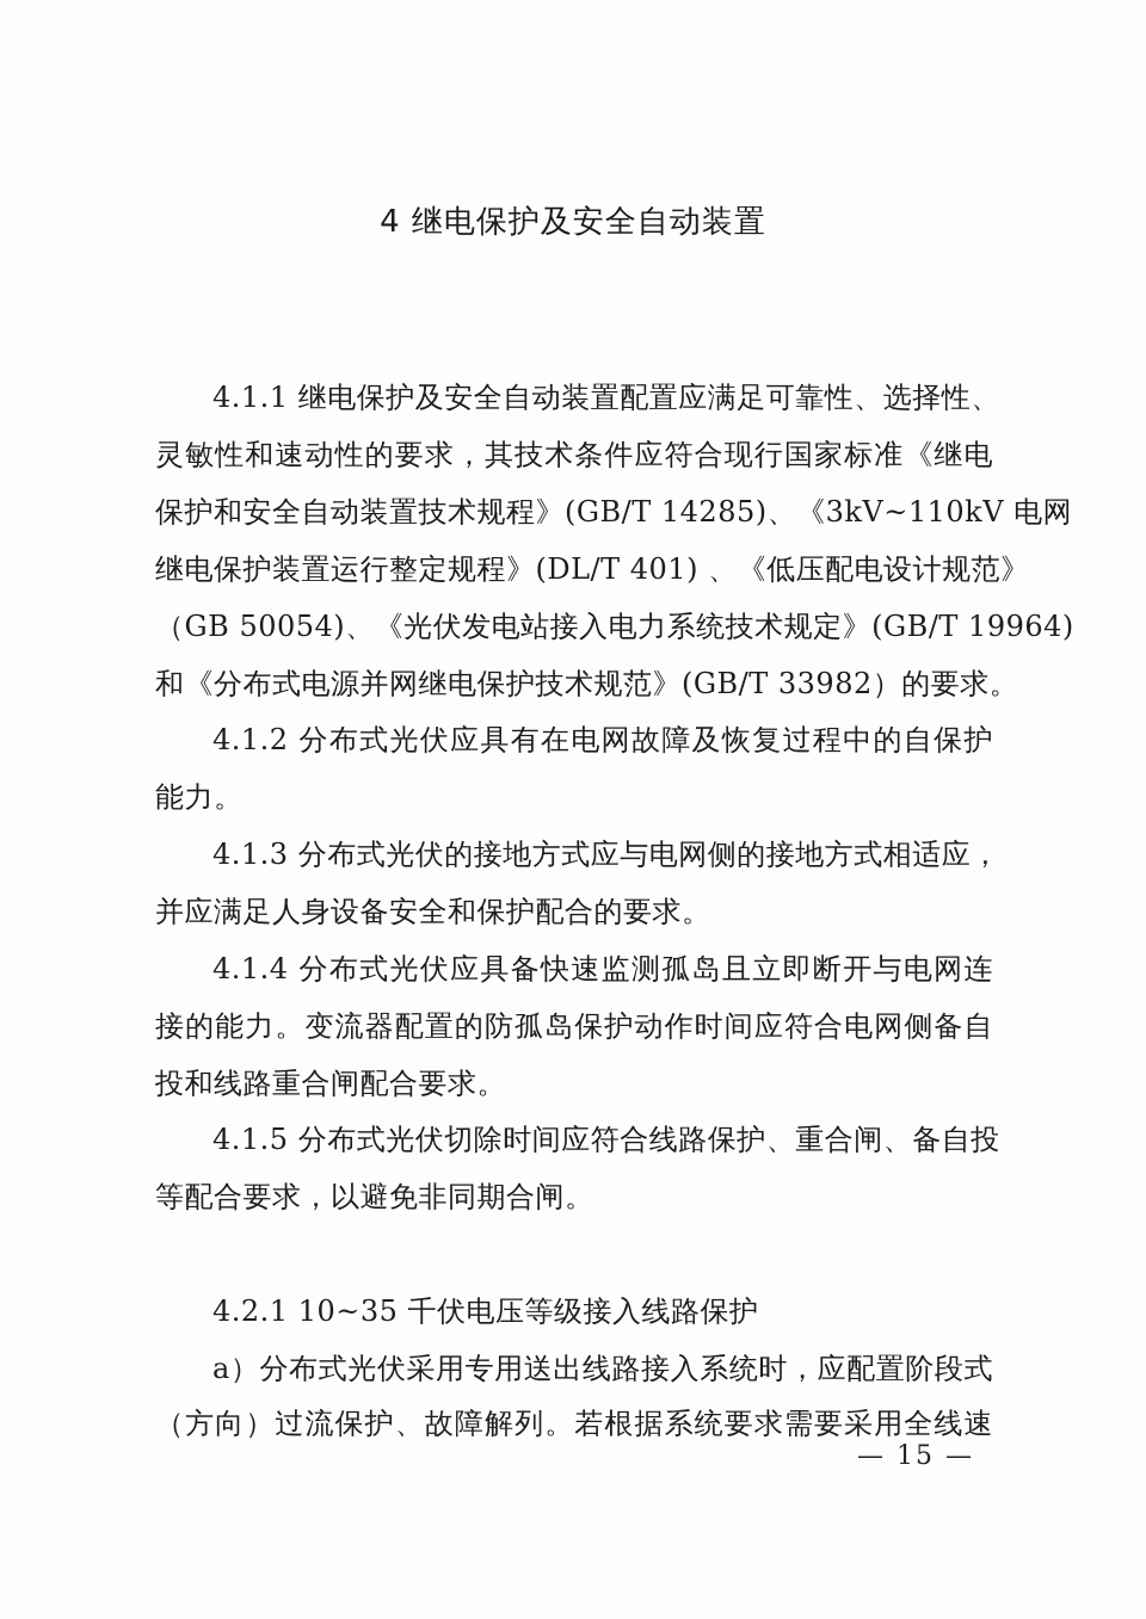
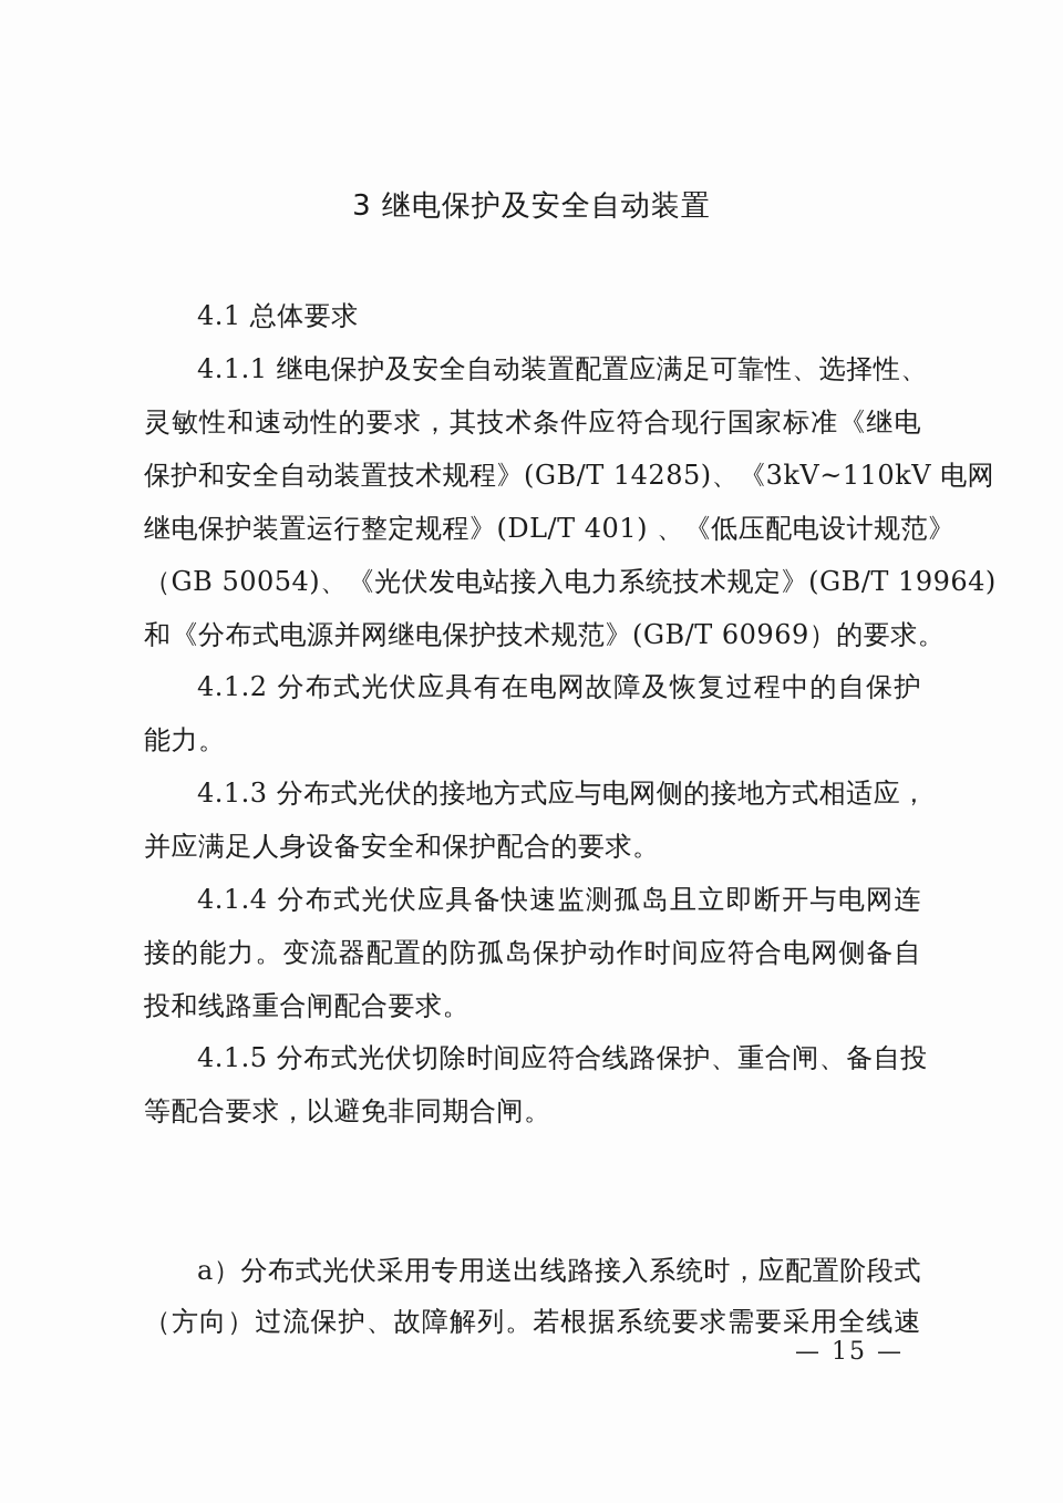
- 4 继电保护及安全自动装置
+ 3 继电保护及安全自动装置
+ 4.1 总体要求
  4.1.1 继电保护及安全自动装置配置应满足可靠性、选择性、
  灵敏性和速动性的要求，其技术条件应符合现行国家标准《继电
  保护和安全自动装置技术规程》(GB/T 14285)、《3kV~110kV 电网
  继电保护装置运行整定规程》(DL/T 401) 、《低压配电设计规范》
  （GB 50054)、《光伏发电站接入电力系统技术规定》(GB/T 19964)
- 和《分布式电源并网继电保护技术规范》(GB/T 33982）的要求。
+ 和《分布式电源并网继电保护技术规范》(GB/T 60969）的要求。
  4.1.2 分布式光伏应具有在电网故障及恢复过程中的自保护
  能力。
  4.1.3 分布式光伏的接地方式应与电网侧的接地方式相适应，
  并应满足人身设备安全和保护配合的要求。
  4.1.4 分布式光伏应具备快速监测孤岛且立即断开与电网连
  接的能力。变流器配置的防孤岛保护动作时间应符合电网侧备自
  投和线路重合闸配合要求。
  4.1.5 分布式光伏切除时间应符合线路保护、重合闸、备自投
  等配合要求，以避免非同期合闸。
- 4.2.1 10~35 千伏电压等级接入线路保护
  a）分布式光伏采用专用送出线路接入系统时，应配置阶段式
  （方向）过流保护、故障解列。若根据系统要求需要采用全线速
  — 15 —
